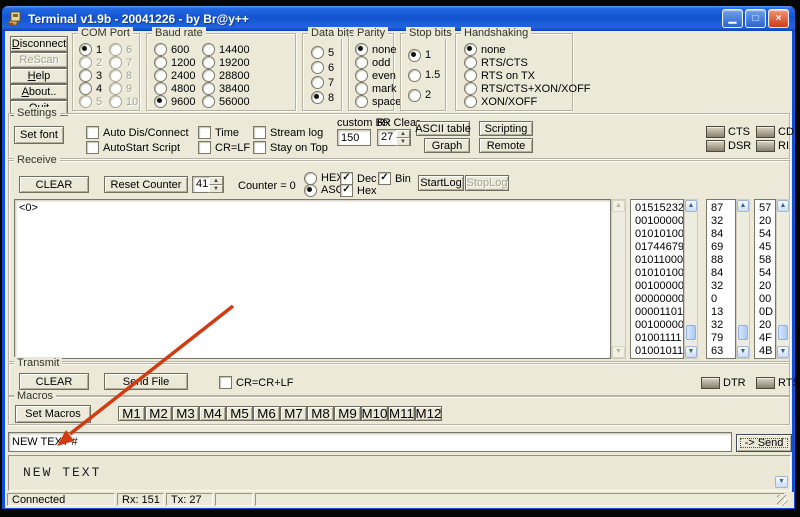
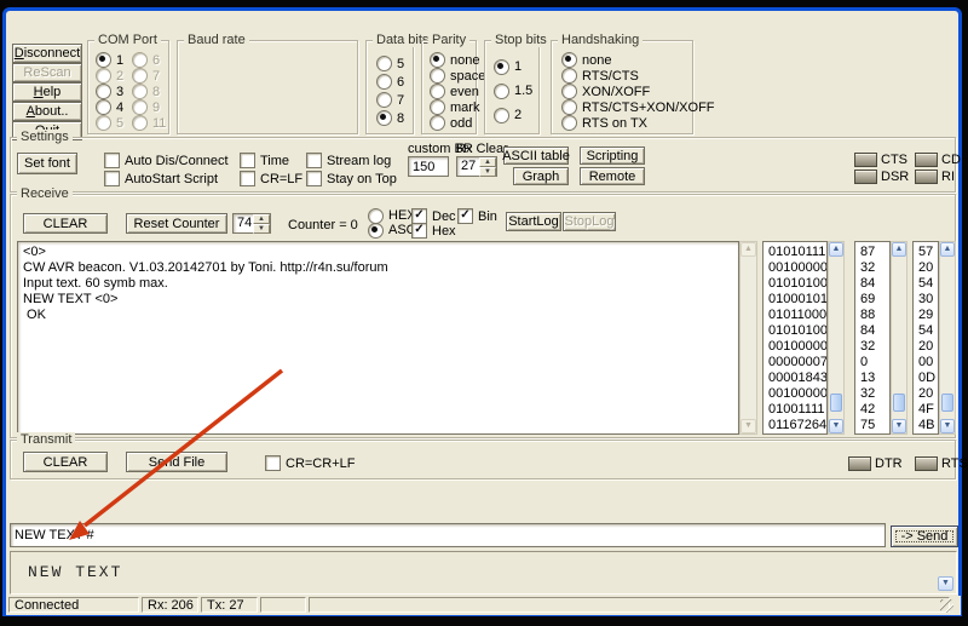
- Terminal v1.9b - 20041226 - by Br@y++
- ▁
- □
- ×
  Disconnect
  ReScan
  Help
  About..
  COM Port
  1
  2
  3
  4
  5
  6
  7
  8
  9
- 10
+ 11
  Baud rate
- 600
- 1200
- 2400
- 4800
- 9600
- 14400
- 19200
- 28800
- 38400
- 56000
  Data bits
  5
  6
  7
  8
  Parity
  none
- odd
+ space
  even
  mark
- space
+ odd
  Stop bits
  1
  1.5
  2
  Handshaking
  none
  RTS/CTS
- RTS on TX
+ XON/XOFF
  RTS/CTS+XON/XOFF
- XON/XOFF
+ RTS on TX
  Settings
  Set font
  Auto Dis/Connect
  AutoStart Script
  Time
  CR=LF
  Stream log
  Stay on Top
  custom BR
  150
  Rx Clea
  27
  ASCII table
  Graph
  Scripting
  Remote
  CTS
  CD
  DSR
  RI
  Receive
  CLEAR
  Reset Counter
- 41
+ 74
  Counter = 0
  ✓
  Dec
  ✓
  Hex
  ✓
  Bin
  StartLog
  StopLog
  <0>
+ CW AVR beacon. V1.03.20142701 by Toni. http://r4n.su/forum
+ Input text. 60 symb max.
+ NEW TEXT <0>
+ OK
- 01515232
+ 01010111
  00100000
  01010100
- 01744679
+ 01000101
  01011000
  01010100
  00100000
- 00000000
+ 00000007
- 00001101
+ 00001843
  00100000
  01001111
- 01001011
+ 01167264
  87
  32
  84
  69
  88
  84
  32
  0
  13
  32
- 79
+ 42
- 63
+ 75
  57
  20
  54
- 45
+ 30
- 58
+ 29
  54
  20
  00
  0D
  20
  4F
  4B
  Transmit
  CLEAR
  Sed File
  CR=CR+LF
  DTR
  RTS
- Macros
- Set Macros
- M1
- M2
- M3
- M4
- M5
- M6
- M7
- M8
- M9
- M10
- M11
- M12
  NEW TEX #
  -> Send
  NEW TEXT
  Connected
- Rx: 151
+ Rx: 206
  Tx: 27
